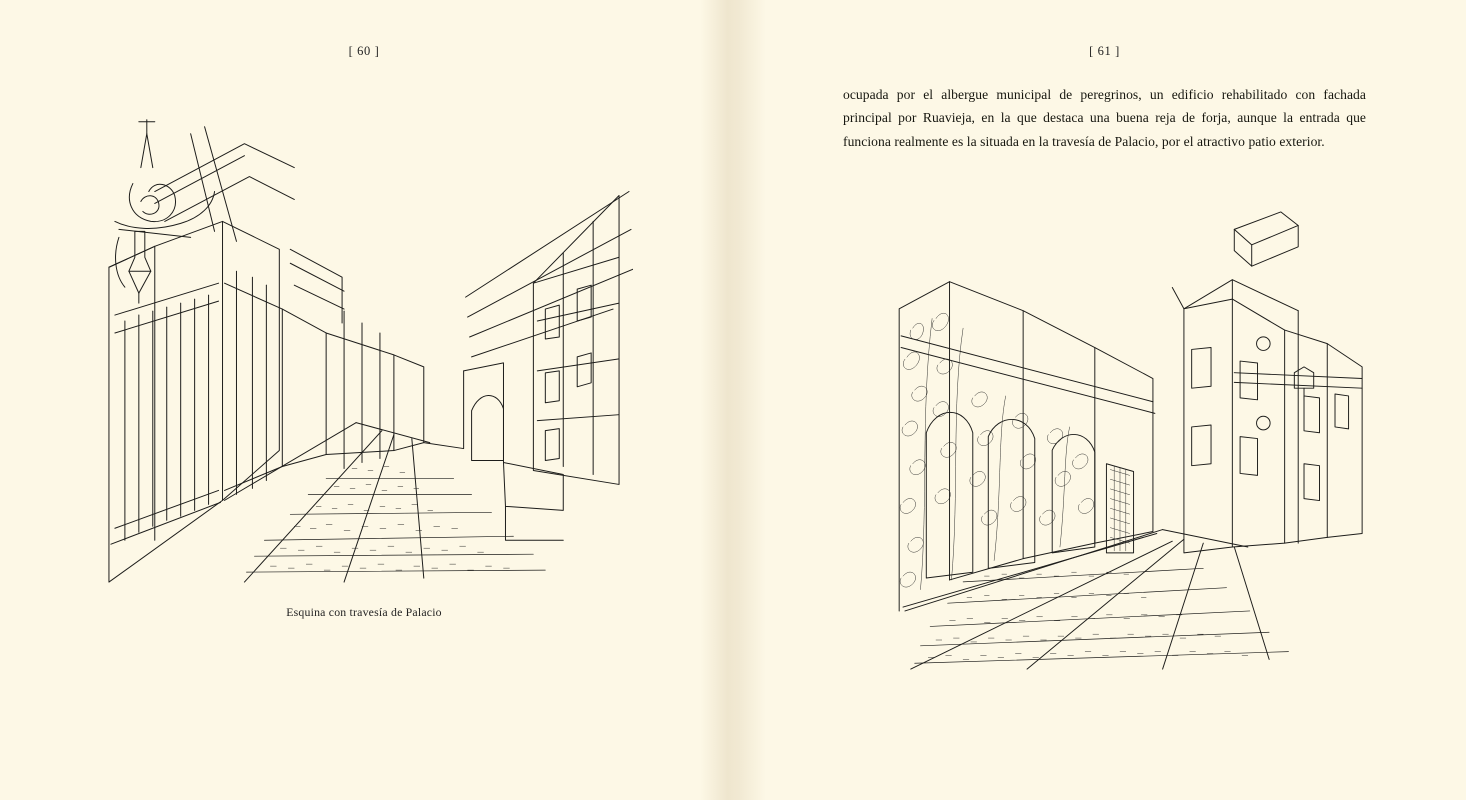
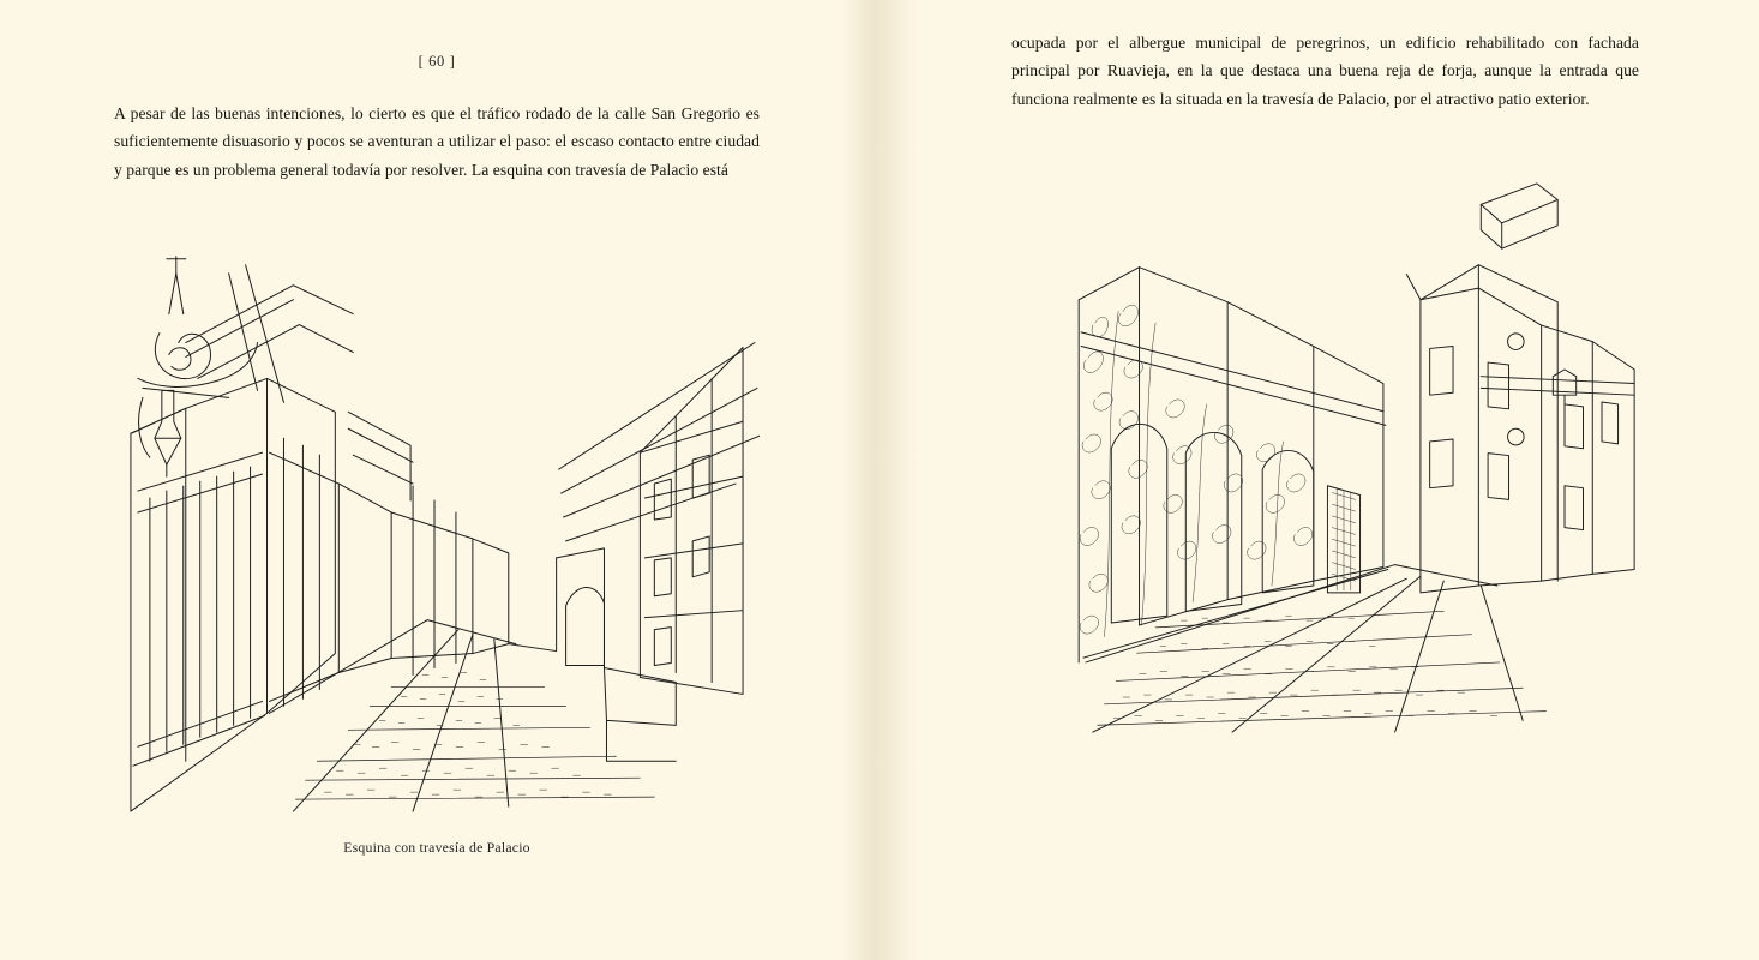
  [ 60 ]
+ A pesar de las buenas intenciones, lo cierto es que el tráfico rodado de la calle San Gregorio es suficientemente disuasorio y pocos se aventuran a utilizar el paso: el escaso contacto entre ciudad y parque es un problema general todavía por resolver. La esquina con travesía de Palacio está
  Esquina con travesía de Palacio
- [ 61 ]
  ocupada por el albergue municipal de peregrinos, un edificio rehabilitado con fachada principal por Ruavieja, en la que destaca una buena reja de forja, aunque la entrada que funciona realmente es la situada en la travesía de Palacio, por el atractivo patio exterior.
